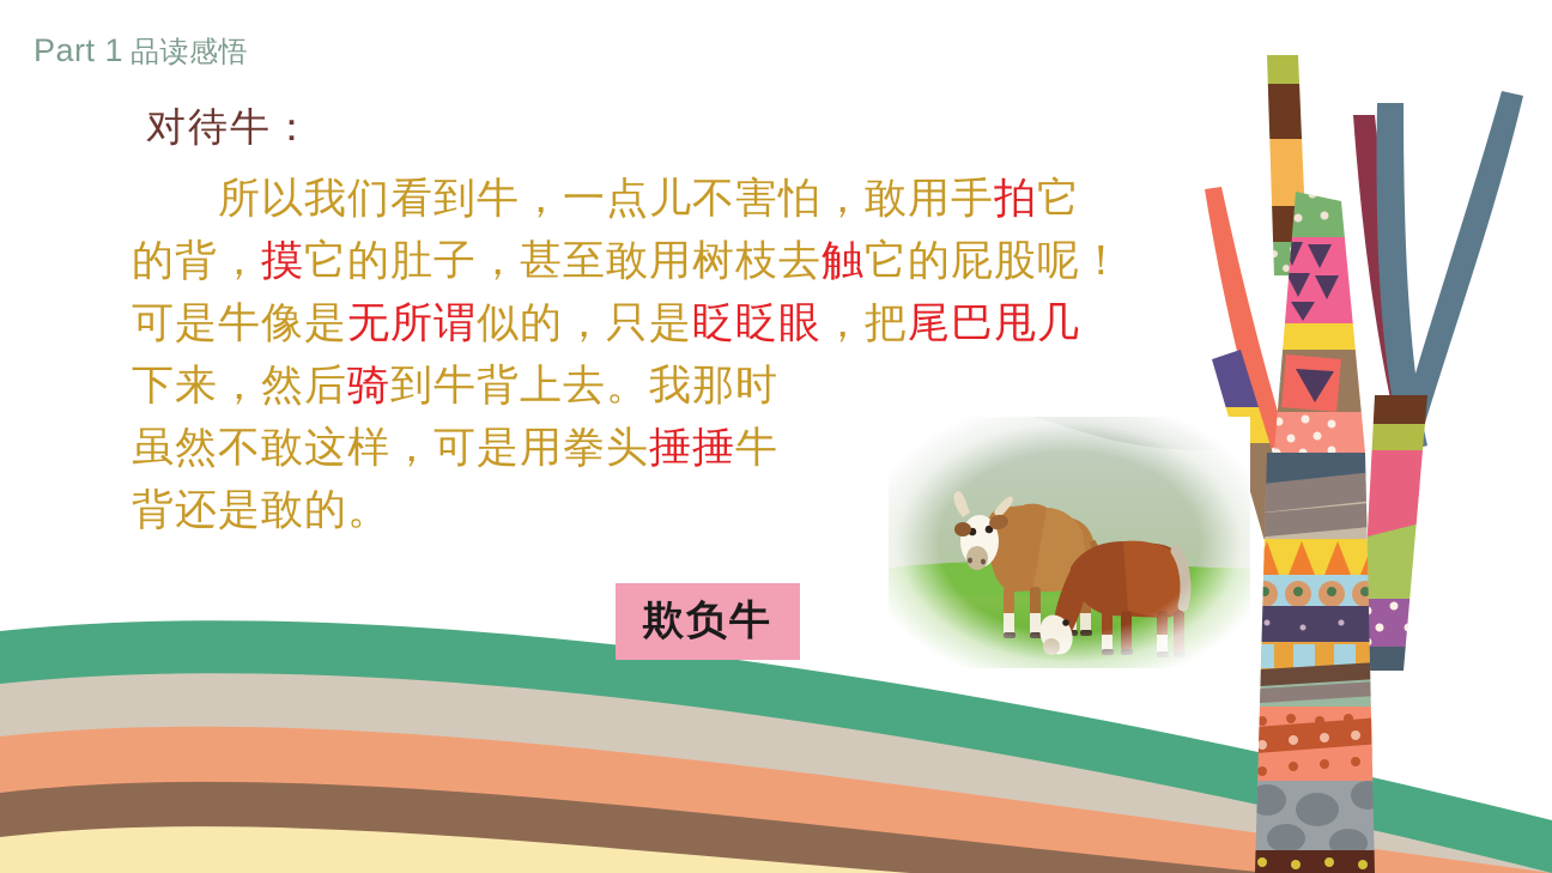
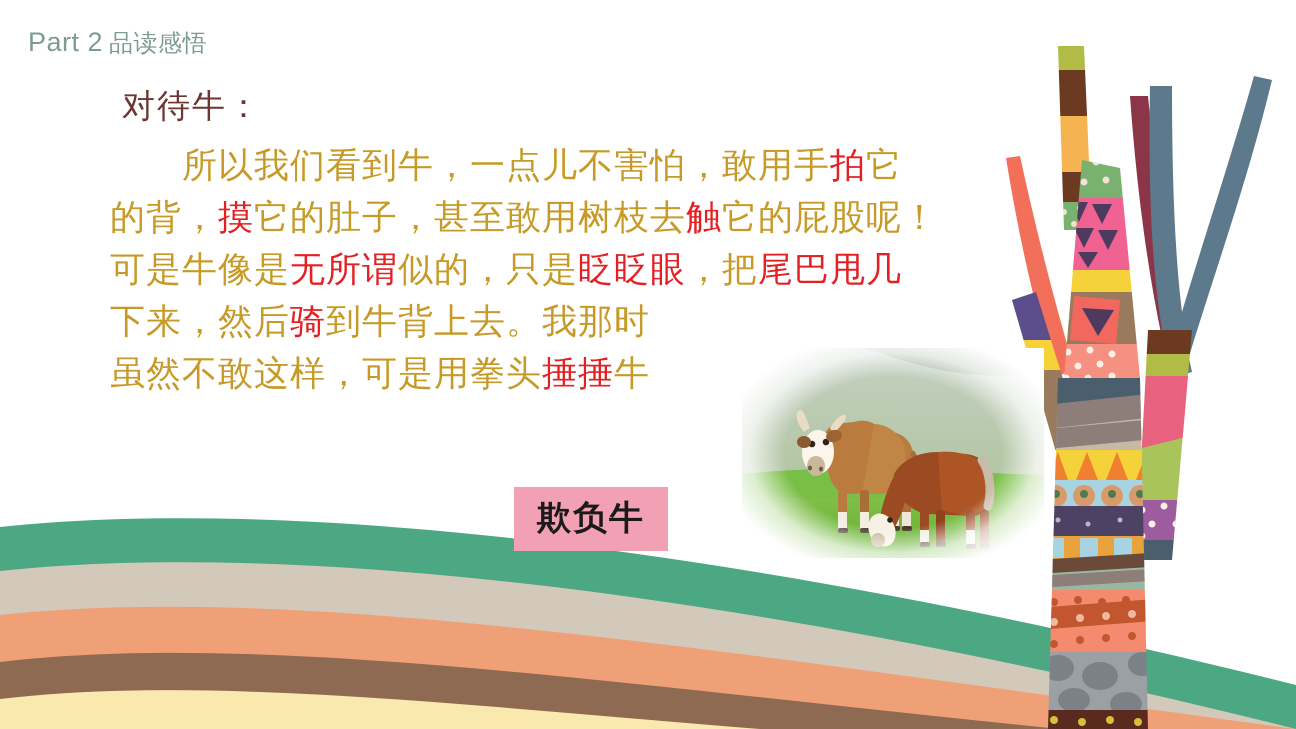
- Part 1 品读感悟
+ Part 2 品读感悟
  对待牛：
  所以我们看到牛，一点儿不害怕，敢用手拍它
  的背，摸它的肚子，甚至敢用树枝去触它的屁股呢！
  可是牛像是无所谓似的，只是眨眨眼，把尾巴甩几
  下来，然后骑到牛背上去。我那时
  虽然不敢这样，可是用拳头捶捶牛
- 背还是敢的。
  欺负牛
